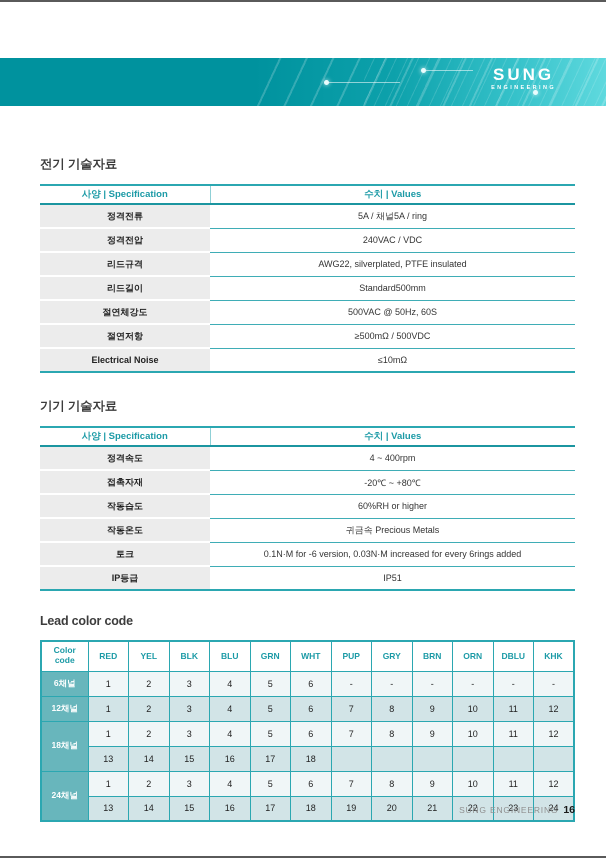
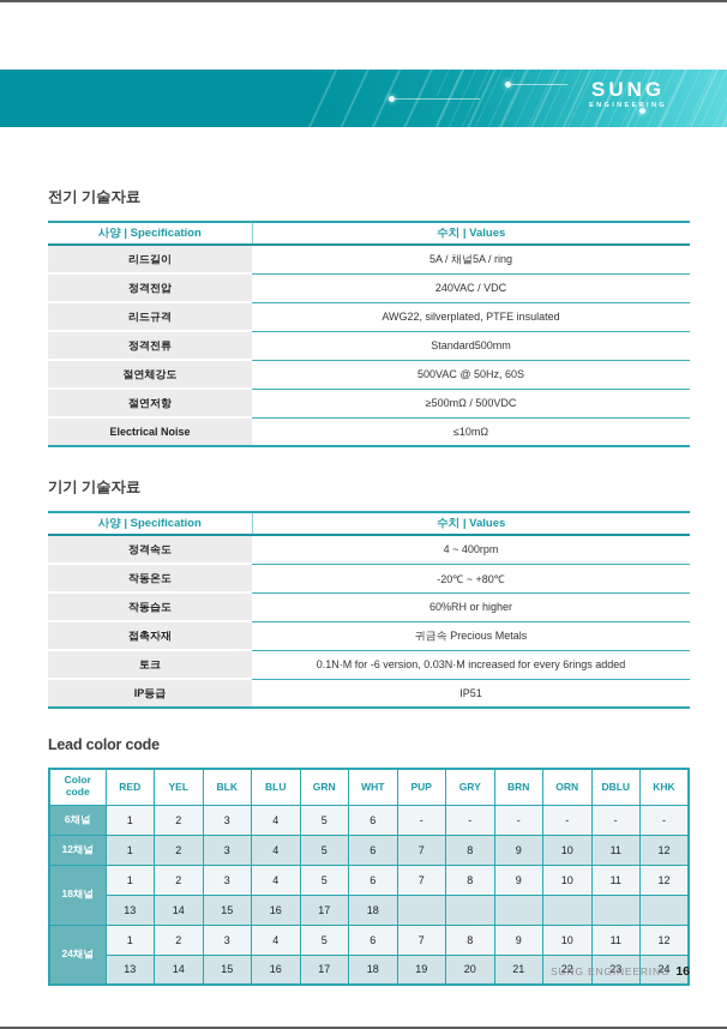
  SUNG
  전기 기술자료
  사양 | Specification	수치 | Values
- 정격전류	5A / 채널5A / ring
+ 리드길이	5A / 채널5A / ring
  정격전압	240VAC / VDC
  리드규격	AWG22, silverplated, PTFE insulated
- 리드길이	Standard500mm
+ 정격전류	Standard500mm
  절연체강도	500VAC @ 50Hz, 60S
  절연저항	≥500mΩ / 500VDC
  Electrical Noise	≤10mΩ
  기기 기술자료
  사양 | Specification	수치 | Values
  정격속도	4 ~ 400rpm
- 접촉자재	-20℃ ~ +80℃
+ 작동온도	-20℃ ~ +80℃
  작동습도	60%RH or higher
- 작동온도	귀금속 Precious Metals
+ 접촉자재	귀금속 Precious Metals
  토크	0.1N·M for -6 version, 0.03N·M increased for every 6rings added
  IP등급	IP51
  Lead color code
  Color code	RED	YEL	BLK	BLU	GRN	WHT	PUP	GRY	BRN	ORN	DBLU	KHK
  6채널	1	2	3	4	5	6	-	-	-	-	-	-
  12채널	1	2	3	4	5	6	7	8	9	10	11	12
  18채널	1	2	3	4	5	6	7	8	9	10	11	12
  13	14	15	16	17	18
  24채널	1	2	3	4	5	6	7	8	9	10	11	12
  13	14	15	16	17	18	19	20	21	22	23	24
  SUNG ENGINEERING
  16
